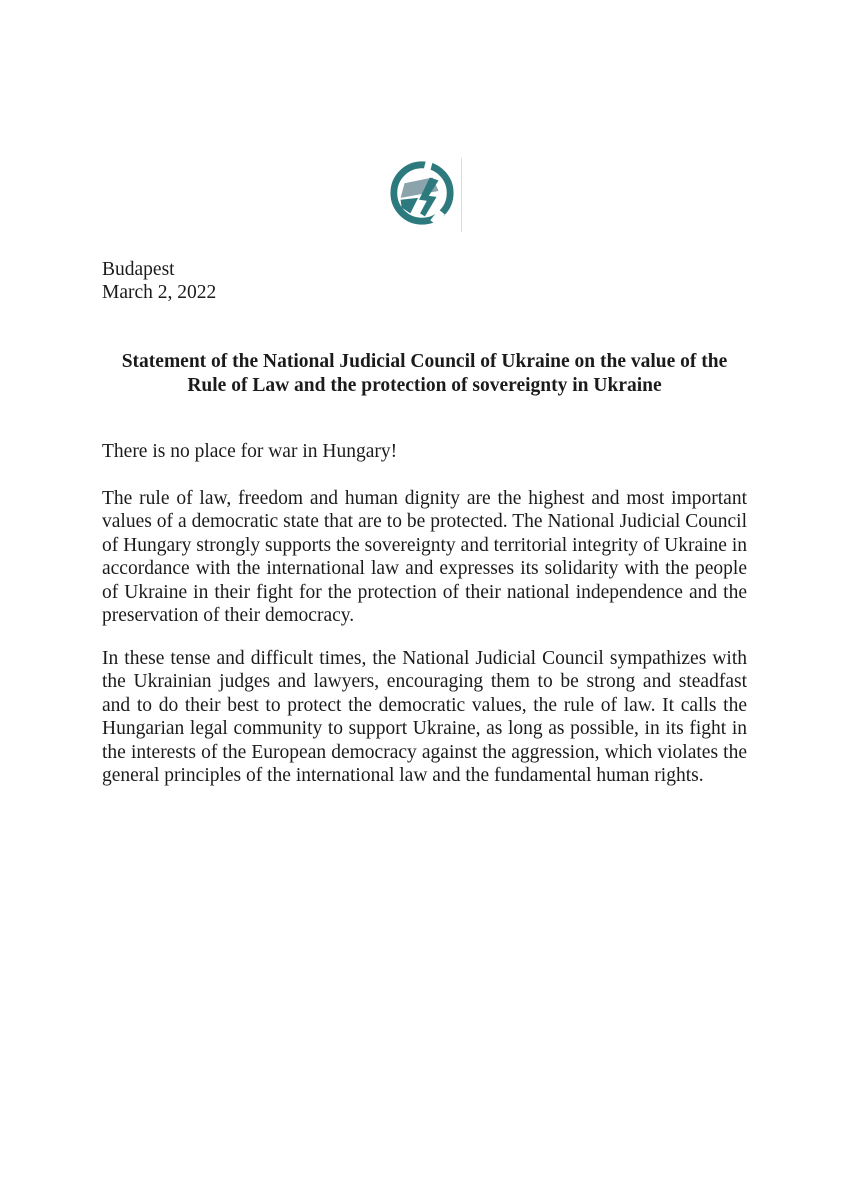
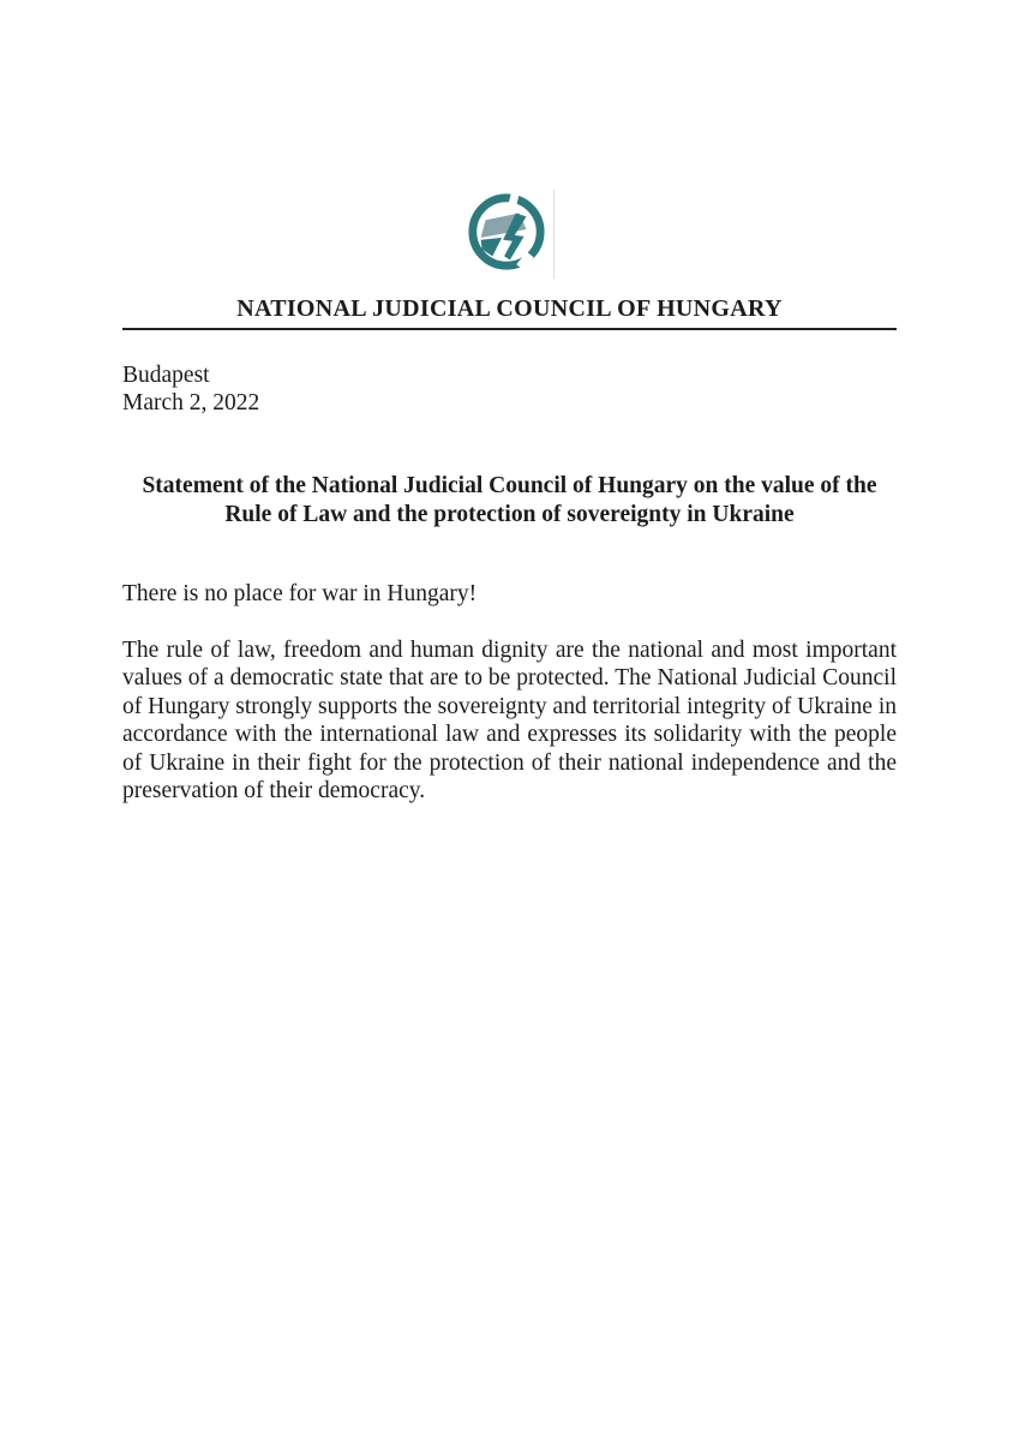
+ NATIONAL JUDICIAL COUNCIL OF HUNGARY
  Budapest
  March 2, 2022
- Statement of the National Judicial Council of Ukraine on the value of the Rule of Law and the protection of sovereignty in Ukraine
+ Statement of the National Judicial Council of Hungary on the value of the Rule of Law and the protection of sovereignty in Ukraine
  There is no place for war in Hungary!
- The rule of law, freedom and human dignity are the highest and most important values of a democratic state that are to be protected. The National Judicial Council of Hungary strongly supports the sovereignty and territorial integrity of Ukraine in accordance with the international law and expresses its solidarity with the people of Ukraine in their fight for the protection of their national independence and the preservation of their democracy.
+ The rule of law, freedom and human dignity are the national and most important values of a democratic state that are to be protected. The National Judicial Council of Hungary strongly supports the sovereignty and territorial integrity of Ukraine in accordance with the international law and expresses its solidarity with the people of Ukraine in their fight for the protection of their national independence and the preservation of their democracy.
- In these tense and difficult times, the National Judicial Council sympathizes with the Ukrainian judges and lawyers, encouraging them to be strong and steadfast and to do their best to protect the democratic values, the rule of law. It calls the Hungarian legal community to support Ukraine, as long as possible, in its fight in the interests of the European democracy against the aggression, which violates the general principles of the international law and the fundamental human rights.
